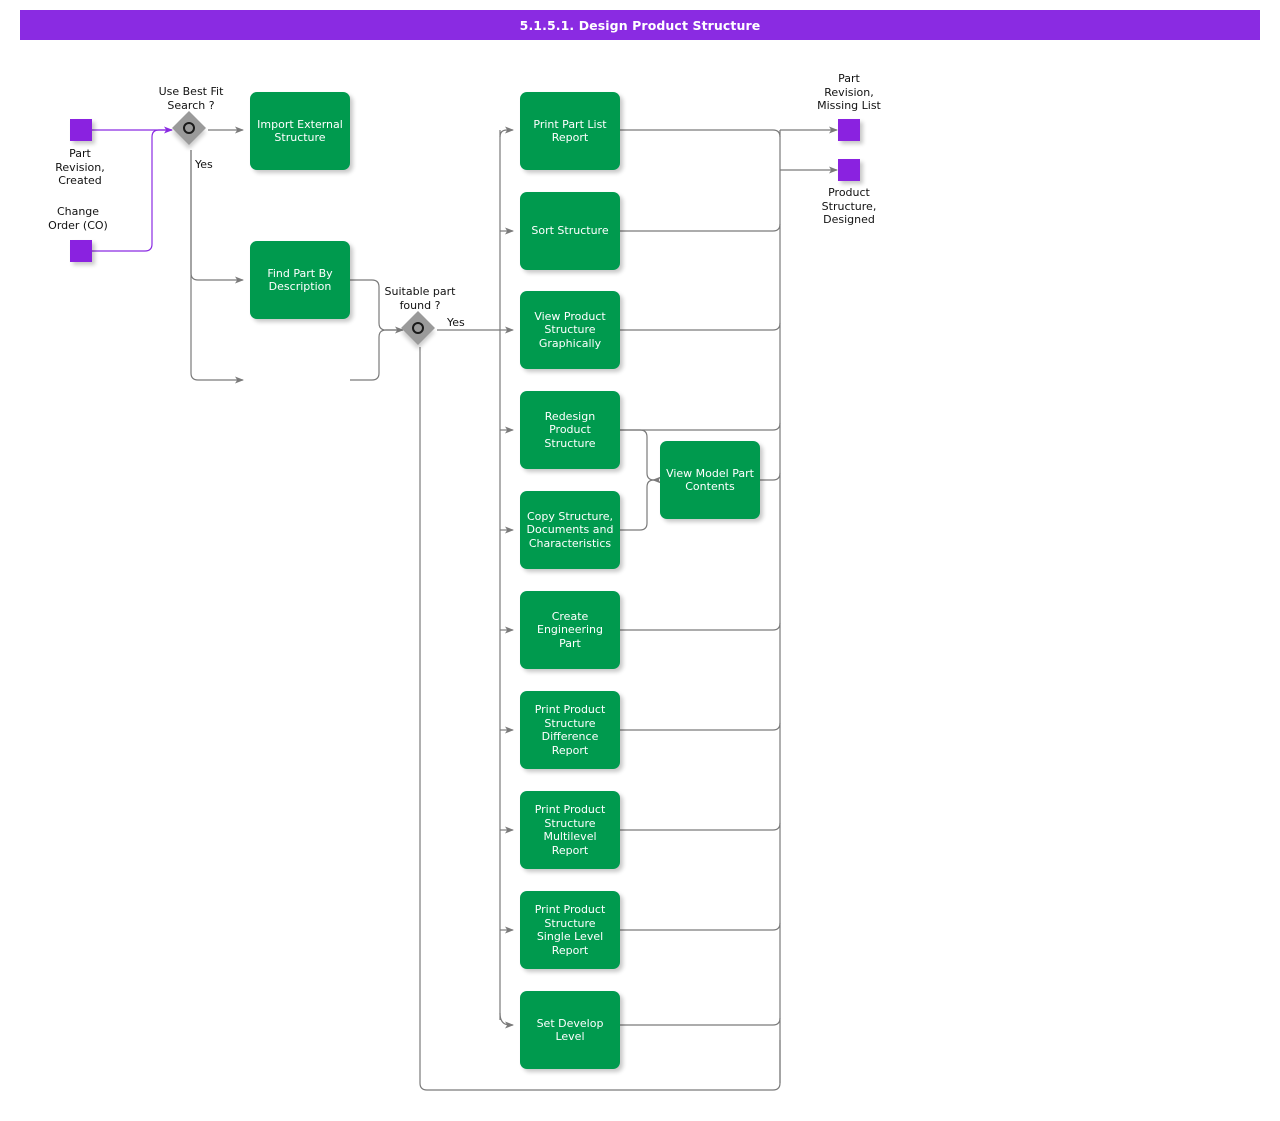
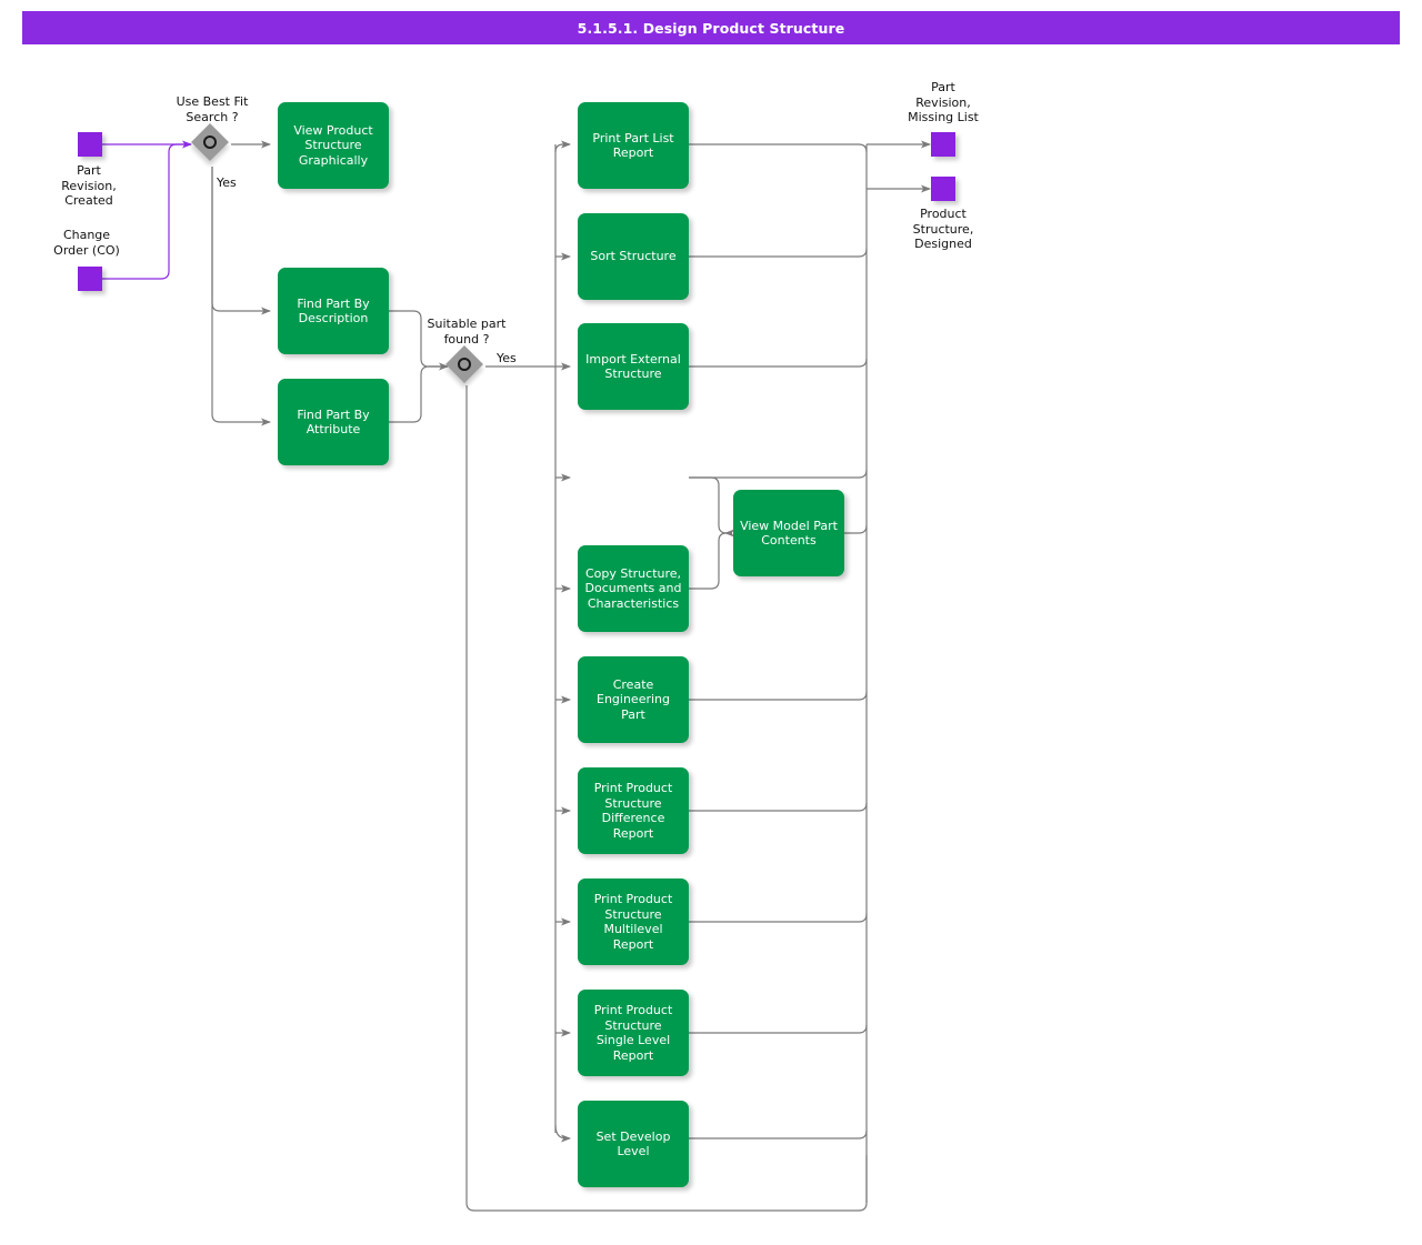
  5.1.5.1. Design Product Structure
  Part
  Revision,
  Created
  Change
  Order (CO)
  Part
  Revision,
  Missing List
  Product
  Structure,
  Designed
  Use Best Fit
  Search ?
  Yes
  Suitable part
  found ?
  Yes
- Import External Structure
+ View Product Structure Graphically
  Find Part By Description
+ Find Part By Attribute
  Print Part List Report
  Sort Structure
- View Product Structure Graphically
+ Import External Structure
- Redesign Product Structure
  Copy Structure, Documents and Characteristics
  View Model Part Contents
  Create Engineering Part
  Print Product Structure Difference Report
  Print Product Structure Multilevel Report
  Print Product Structure Single Level Report
  Set Develop Level
